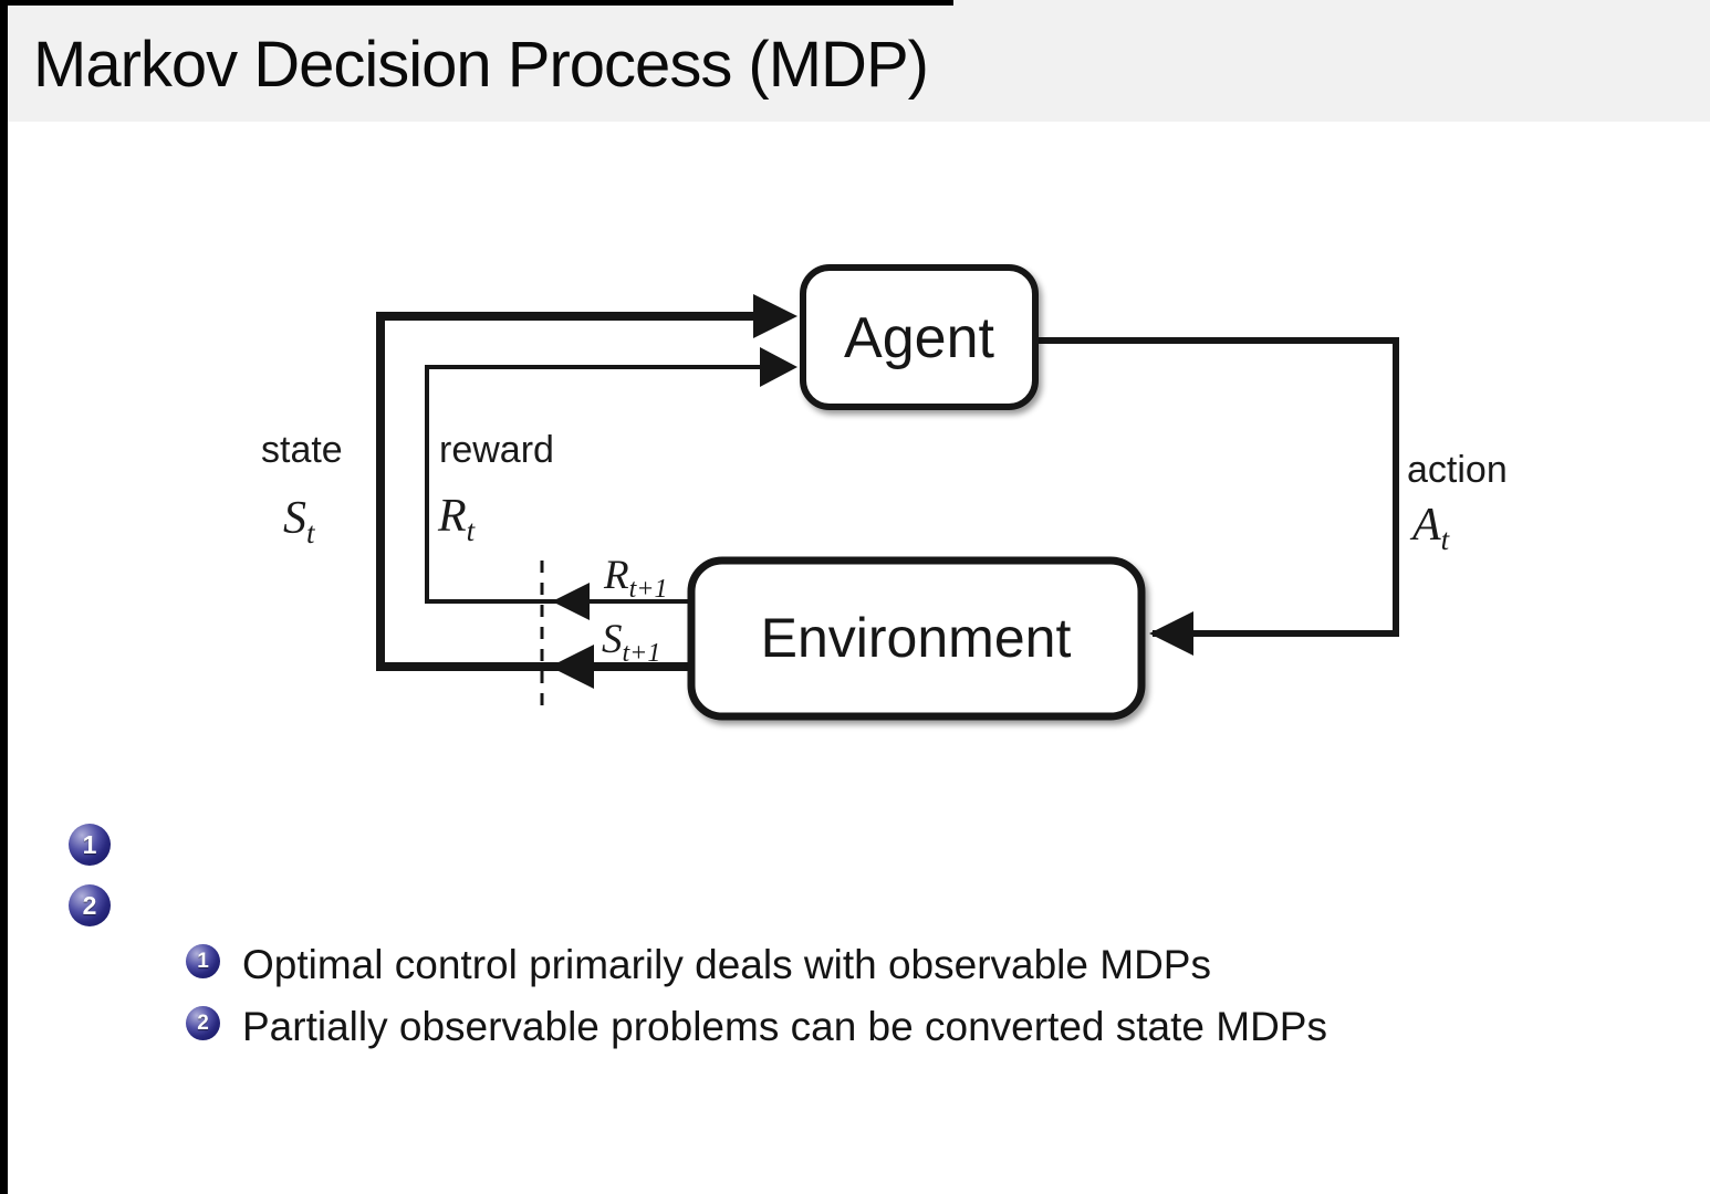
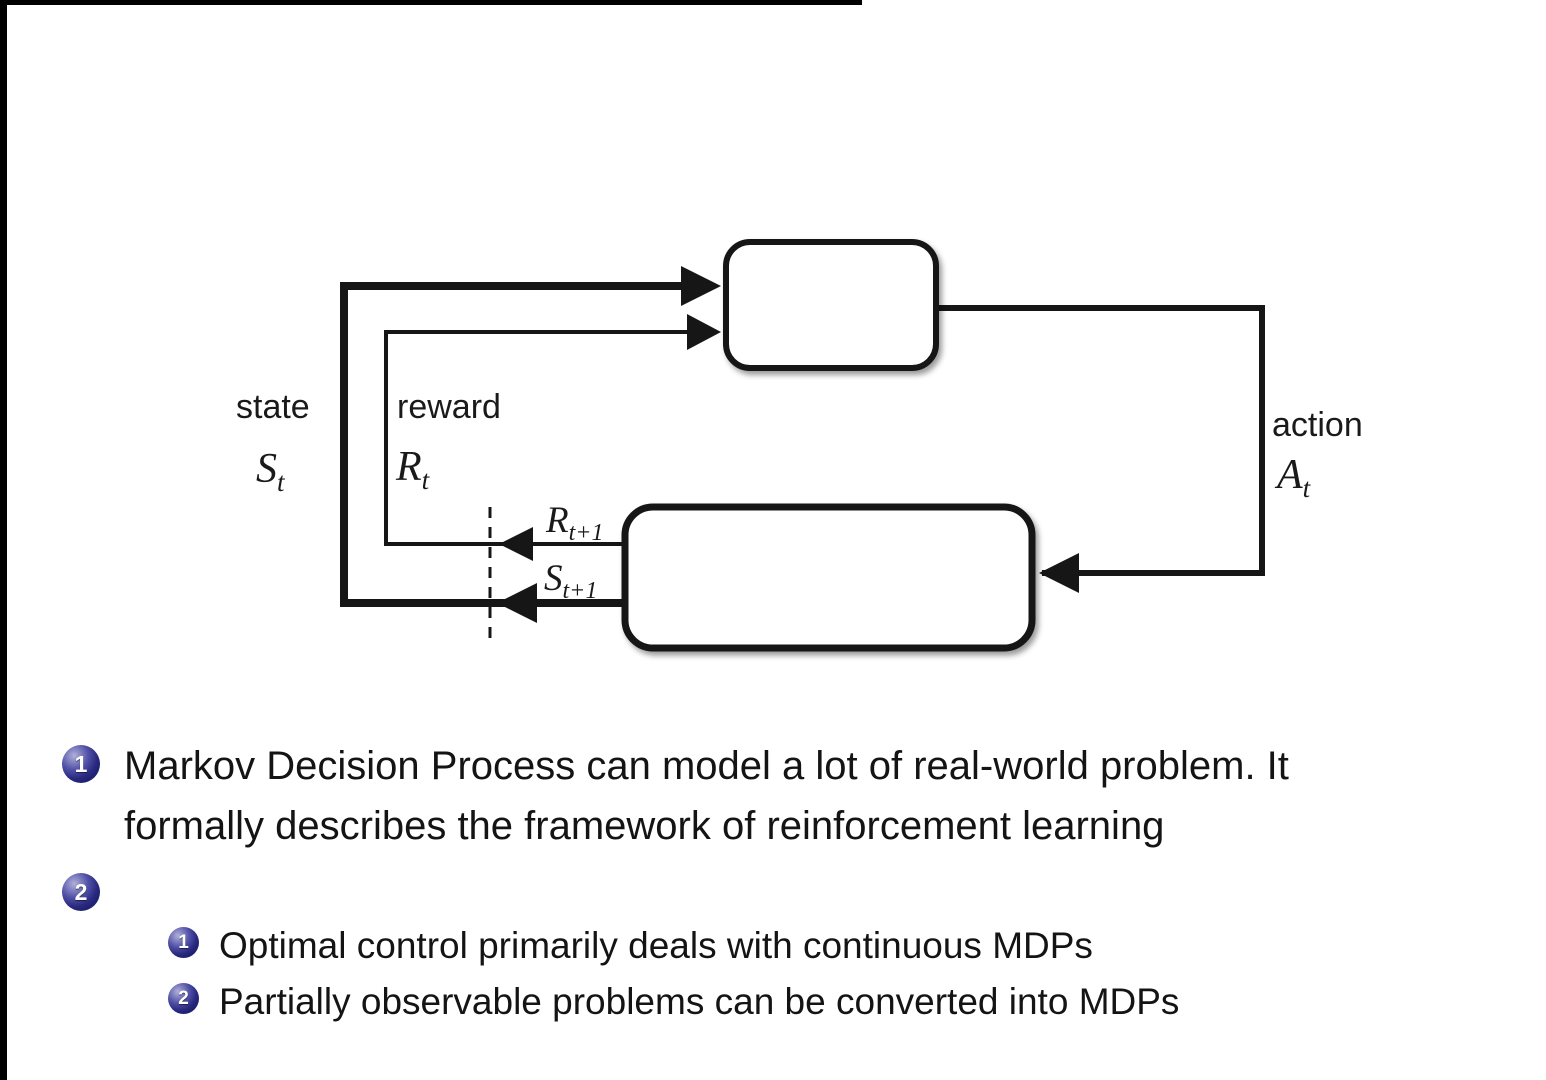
- Markov Decision Process (MDP)
- Agent
- Environment
  state
  St
  reward
  Rt
  Rt+1
  St+1
  action
  At
  1
+ Markov Decision Process can model a lot of real-world problem. It
+ formally describes the framework of reinforcement learning
  2
  1
- Optimal control primarily deals with observable MDPs
+ Optimal control primarily deals with continuous MDPs
  2
- Partially observable problems can be converted state MDPs
+ Partially observable problems can be converted into MDPs
